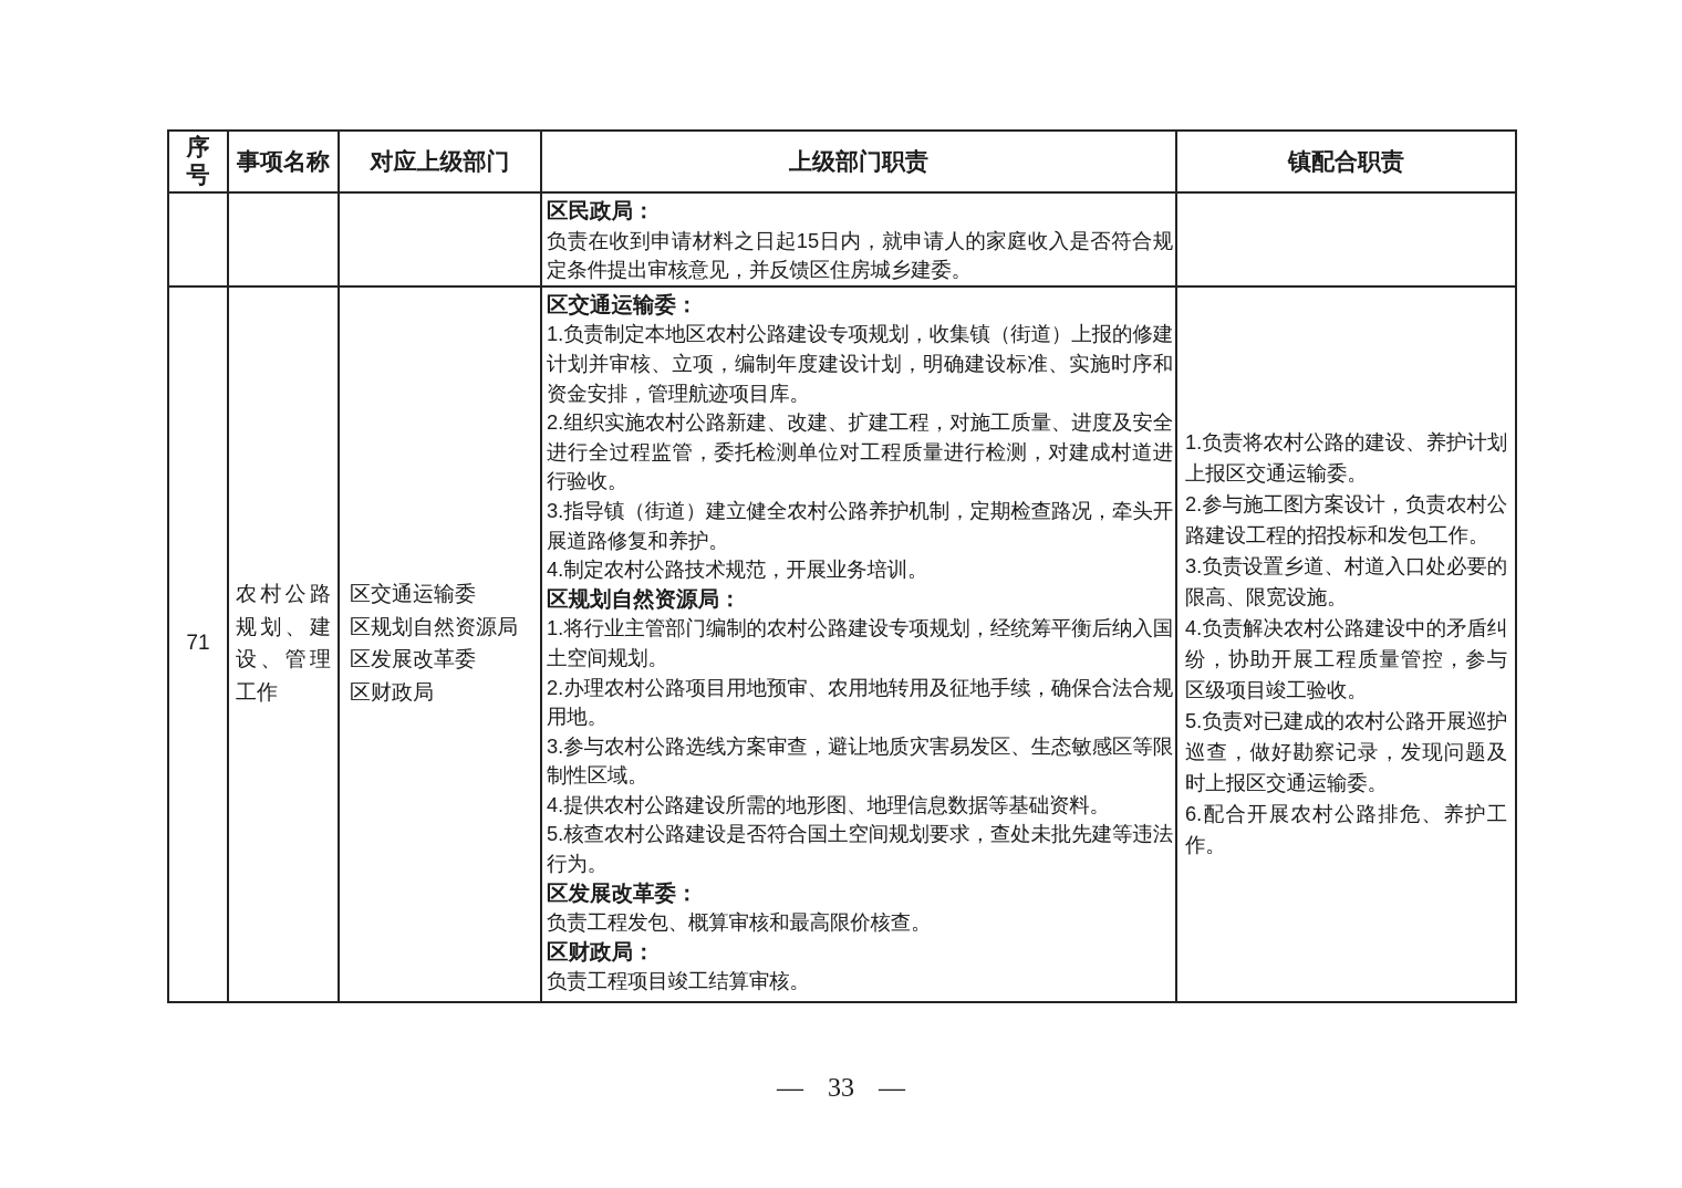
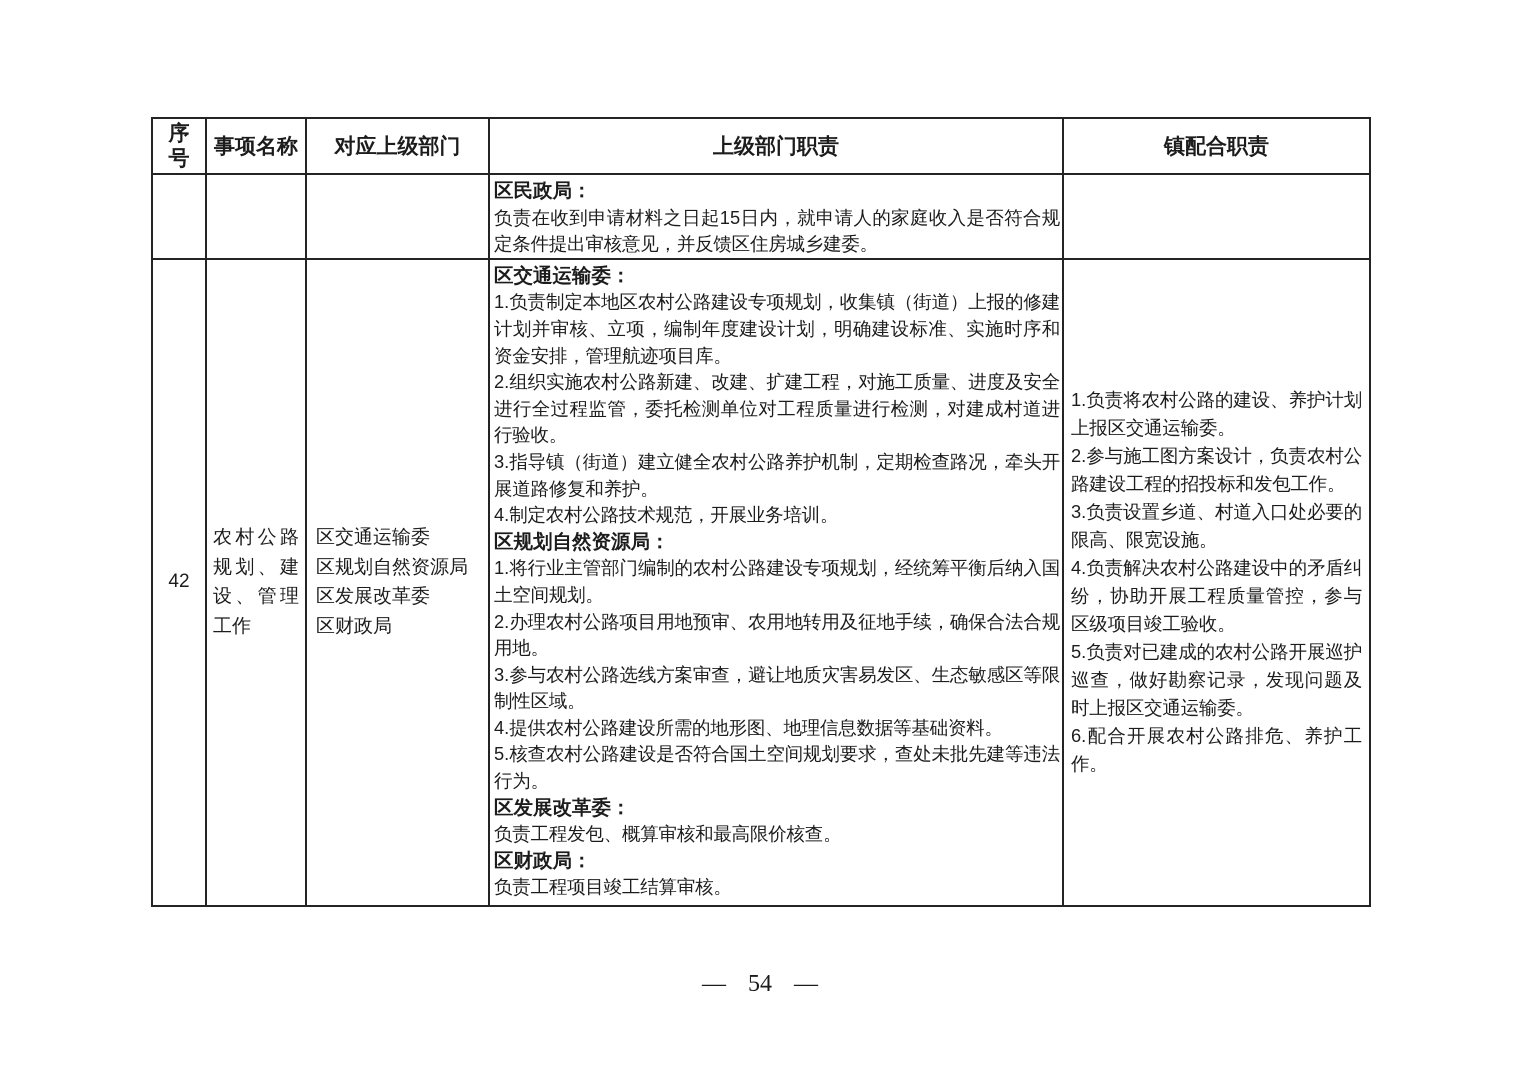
  序号	事项名称	对应上级部门	上级部门职责	镇配合职责
  			区民政局： 负责在收到申请材料之日起15日内，就申请人的家庭收入是否符合规定条件提出审核意见，并反馈区住房城乡建委。
- 71	农村公路规划、建设、管理工作	区交通运输委 区规划自然资源局 区发展改革委 区财政局	区交通运输委： 1.负责制定本地区农村公路建设专项规划，收集镇（街道）上报的修建计划并审核、立项，编制年度建设计划，明确建设标准、实施时序和资金安排，管理航迹项目库。 2.组织实施农村公路新建、改建、扩建工程，对施工质量、进度及安全进行全过程监管，委托检测单位对工程质量进行检测，对建成村道进行验收。 3.指导镇（街道）建立健全农村公路养护机制，定期检查路况，牵头开展道路修复和养护。 4.制定农村公路技术规范，开展业务培训。 区规划自然资源局： 1.将行业主管部门编制的农村公路建设专项规划，经统筹平衡后纳入国土空间规划。 2.办理农村公路项目用地预审、农用地转用及征地手续，确保合法合规用地。 3.参与农村公路选线方案审查，避让地质灾害易发区、生态敏感区等限制性区域。 4.提供农村公路建设所需的地形图、地理信息数据等基础资料。 5.核查农村公路建设是否符合国土空间规划要求，查处未批先建等违法行为。 区发展改革委： 负责工程发包、概算审核和最高限价核查。 区财政局： 负责工程项目竣工结算审核。	1.负责将农村公路的建设、养护计划上报区交通运输委。 2.参与施工图方案设计，负责农村公路建设工程的招投标和发包工作。 3.负责设置乡道、村道入口处必要的限高、限宽设施。 4.负责解决农村公路建设中的矛盾纠纷，协助开展工程质量管控，参与区级项目竣工验收。 5.负责对已建成的农村公路开展巡护巡查，做好勘察记录，发现问题及时上报区交通运输委。 6.配合开展农村公路排危、养护工作。
+ 42	农村公路规划、建设、管理工作	区交通运输委 区规划自然资源局 区发展改革委 区财政局	区交通运输委： 1.负责制定本地区农村公路建设专项规划，收集镇（街道）上报的修建计划并审核、立项，编制年度建设计划，明确建设标准、实施时序和资金安排，管理航迹项目库。 2.组织实施农村公路新建、改建、扩建工程，对施工质量、进度及安全进行全过程监管，委托检测单位对工程质量进行检测，对建成村道进行验收。 3.指导镇（街道）建立健全农村公路养护机制，定期检查路况，牵头开展道路修复和养护。 4.制定农村公路技术规范，开展业务培训。 区规划自然资源局： 1.将行业主管部门编制的农村公路建设专项规划，经统筹平衡后纳入国土空间规划。 2.办理农村公路项目用地预审、农用地转用及征地手续，确保合法合规用地。 3.参与农村公路选线方案审查，避让地质灾害易发区、生态敏感区等限制性区域。 4.提供农村公路建设所需的地形图、地理信息数据等基础资料。 5.核查农村公路建设是否符合国土空间规划要求，查处未批先建等违法行为。 区发展改革委： 负责工程发包、概算审核和最高限价核查。 区财政局： 负责工程项目竣工结算审核。	1.负责将农村公路的建设、养护计划上报区交通运输委。 2.参与施工图方案设计，负责农村公路建设工程的招投标和发包工作。 3.负责设置乡道、村道入口处必要的限高、限宽设施。 4.负责解决农村公路建设中的矛盾纠纷，协助开展工程质量管控，参与区级项目竣工验收。 5.负责对已建成的农村公路开展巡护巡查，做好勘察记录，发现问题及时上报区交通运输委。 6.配合开展农村公路排危、养护工作。
- — 33 —
+ — 54 —
